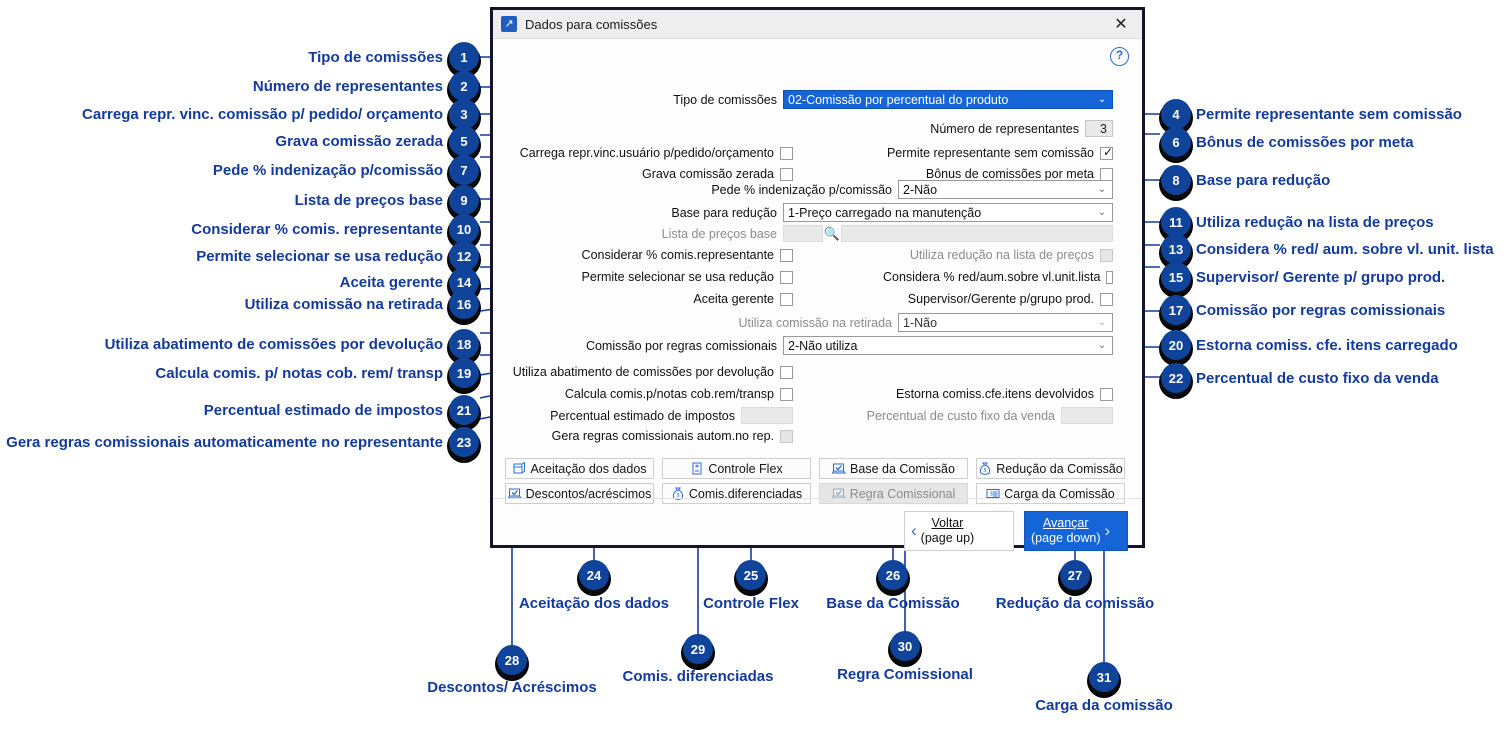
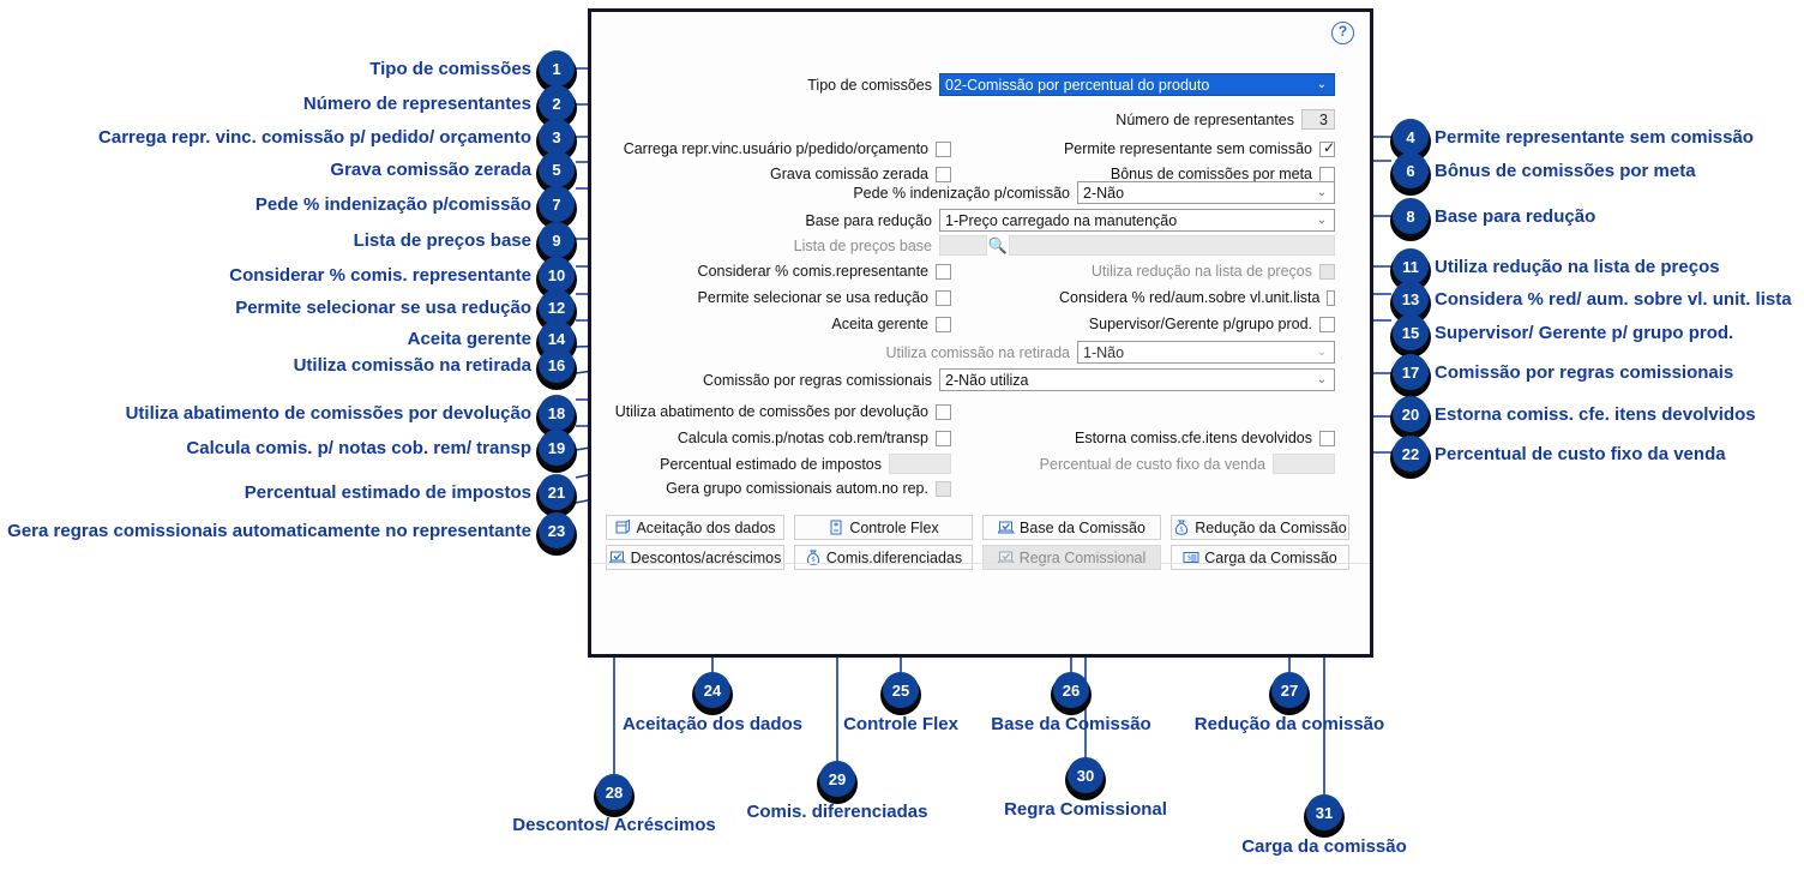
- ↗
- Dados para comissões
- ✕
  ?
  Tipo de comissões
  02-Comissão por percentual do produto
  ⌄
  Número de representantes
  3
  Carrega repr.vinc.usuário p/pedido/orçamento
  Permite representante sem comissão
  ✓
  Grava comissão zerada
  Bônus de comissões por meta
  Pede % indenização p/comissão
  2-Não
  ⌄
  Base para redução
  1-Preço carregado na manutenção
  ⌄
  Lista de preços base
  🔍
  Considerar % comis.representante
  Utiliza redução na lista de preços
  Permite selecionar se usa redução
  Considera % red/aum.sobre vl.unit.lista
  Aceita gerente
  Supervisor/Gerente p/grupo prod.
  Utiliza comissão na retirada
  1-Não
  ⌄
  Comissão por regras comissionais
  2-Não utiliza
  ⌄
  Utiliza abatimento de comissões por devolução
  Calcula comis.p/notas cob.rem/transp
  Estorna comiss.cfe.itens devolvidos
  Percentual estimado de impostos
  Percentual de custo fixo da venda
- Gera regras comissionais autom.no rep.
+ Gera grupo comissionais autom.no rep.
  Aceitação dos dados
  Controle Flex
  Base da Comissão
  Redução da Comissão
  Descontos/acréscimos
  Comis.diferenciadas
  Regra Comissional
  Carga da Comissão
- ‹
- Voltar
- (page up)
- Avançar
- (page down)
- ›
  1
  Tipo de comissões
  2
  Número de representantes
  3
  Carrega repr. vinc. comissão p/ pedido/ orçamento
  5
  Grava comissão zerada
  7
  Pede % indenização p/comissão
  9
  Lista de preços base
  10
  Considerar % comis. representante
  12
  Permite selecionar se usa redução
  14
  Aceita gerente
  16
  Utiliza comissão na retirada
  18
  Utiliza abatimento de comissões por devolução
  19
  Calcula comis. p/ notas cob. rem/ transp
  21
  Percentual estimado de impostos
  23
  Gera regras comissionais automaticamente no representante
  4
  Permite representante sem comissão
  6
  Bônus de comissões por meta
  8
  Base para redução
  11
  Utiliza redução na lista de preços
  13
  Considera % red/ aum. sobre vl. unit. lista
  15
  Supervisor/ Gerente p/ grupo prod.
  17
  Comissão por regras comissionais
  20
- Estorna comiss. cfe. itens carregado
+ Estorna comiss. cfe. itens devolvidos
  22
  Percentual de custo fixo da venda
  24
  Aceitação dos dados
  25
  Controle Flex
  26
  Base da Comissão
  27
  Redução da comissão
  28
  Descontos/ Acréscimos
  29
  Comis. diferenciadas
  30
  Regra Comissional
  31
  Carga da comissão
